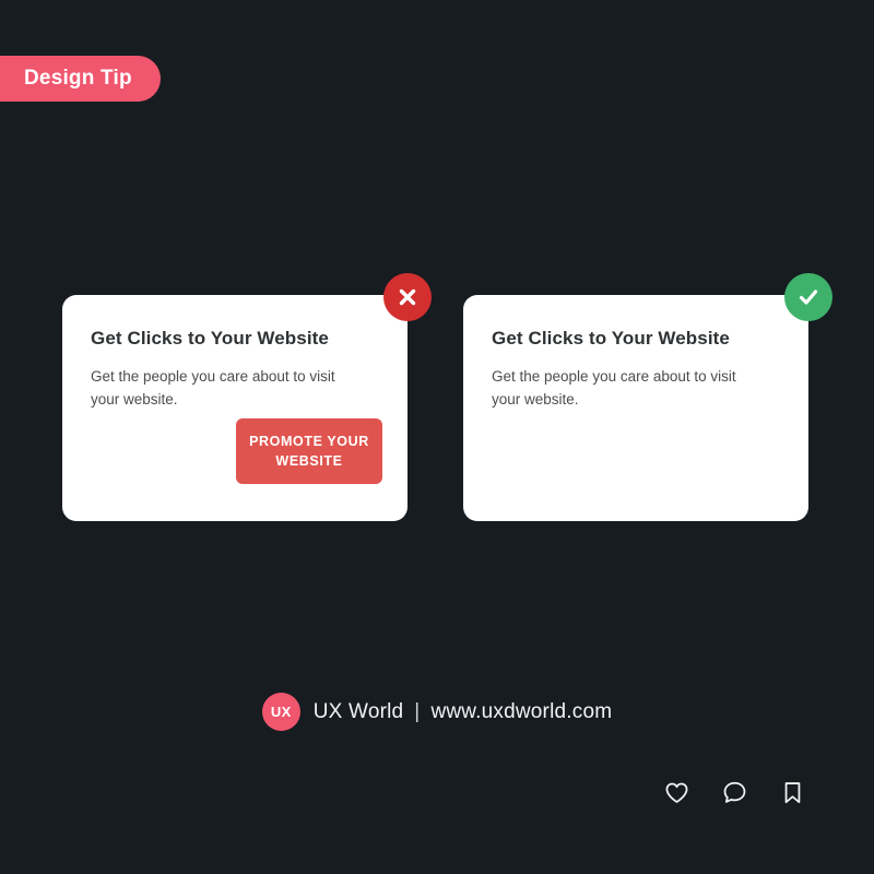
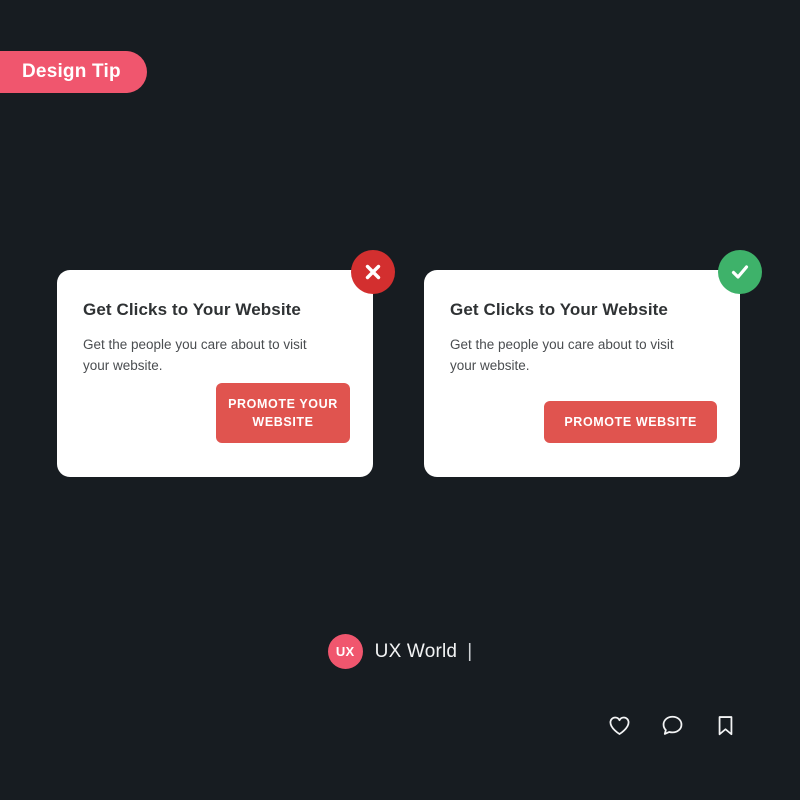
  Design Tip
  Get Clicks to Your Website
  Get the people you care about to visit your website.
  PROMOTE YOUR WEBSITE
  Get Clicks to Your Website
  Get the people you care about to visit your website.
+ PROMOTE WEBSITE
  UX
  UX World
  |
- www.uxdworld.com
